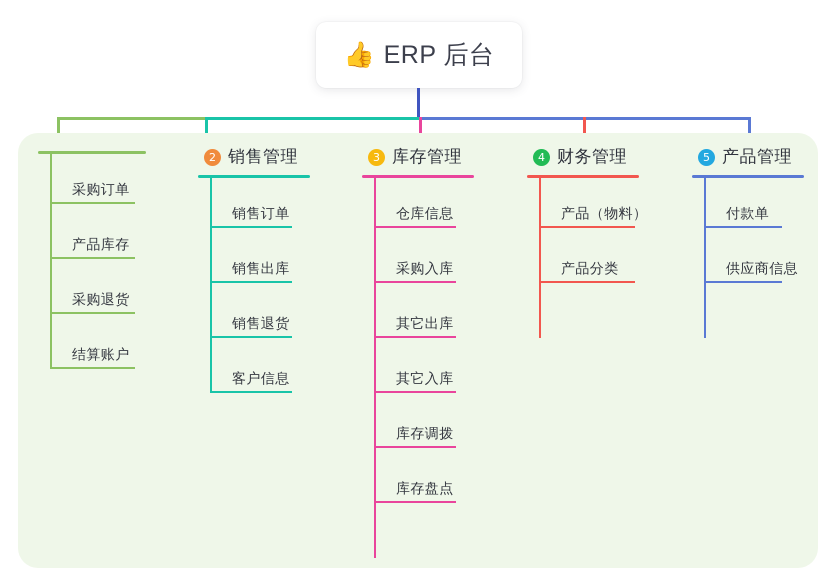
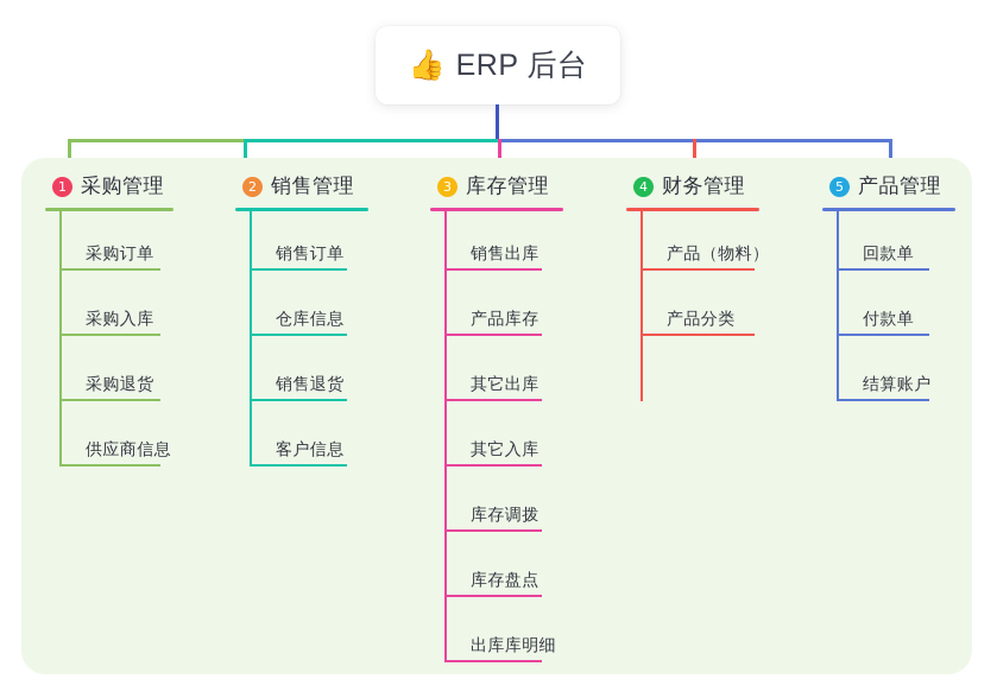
  👍
  ERP 后台
+ 1
+ 采购管理
  采购订单
- 产品库存
+ 采购入库
  采购退货
- 结算账户
+ 供应商信息
  2
  销售管理
  销售订单
- 销售出库
+ 仓库信息
  销售退货
  客户信息
  3
  库存管理
- 仓库信息
+ 销售出库
- 采购入库
+ 产品库存
  其它出库
  其它入库
  库存调拨
  库存盘点
+ 出库库明细
  4
  财务管理
  产品（物料）
  产品分类
  5
  产品管理
+ 回款单
  付款单
- 供应商信息
+ 结算账户
